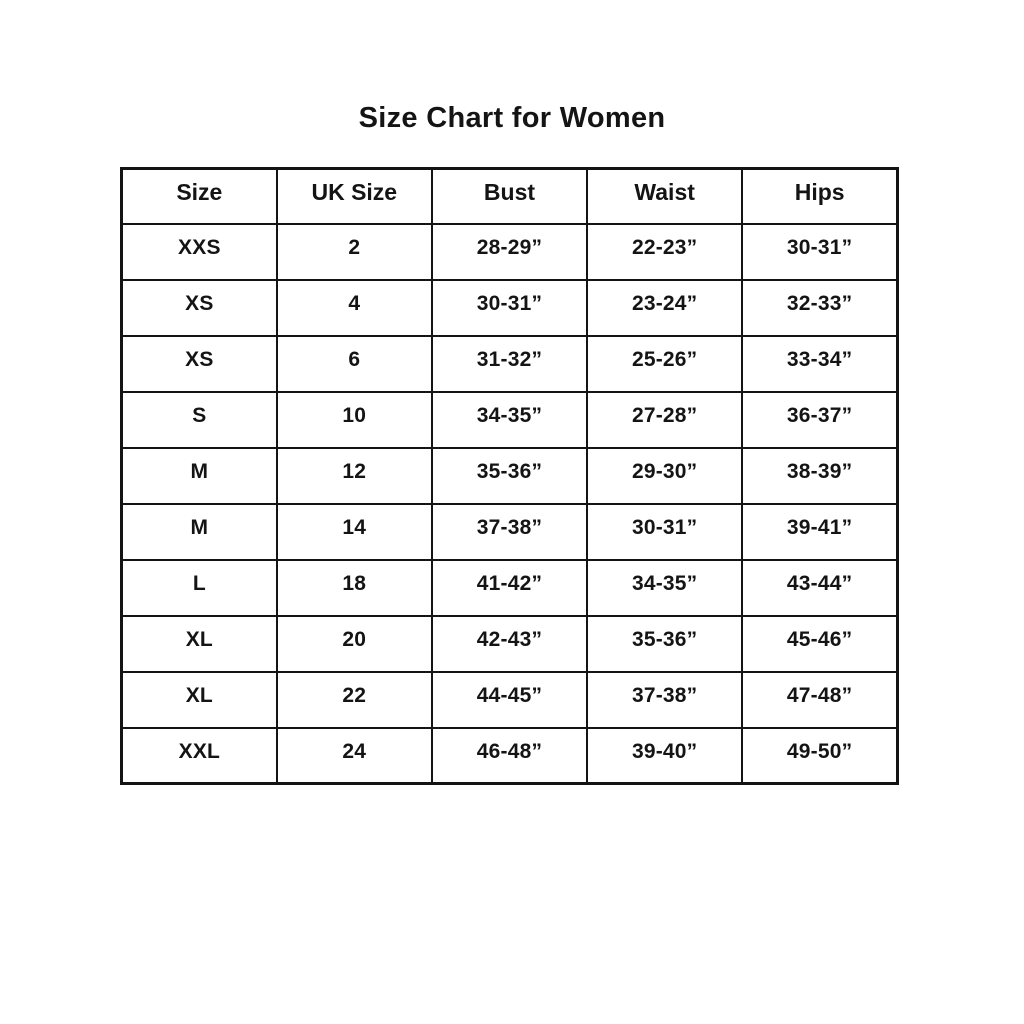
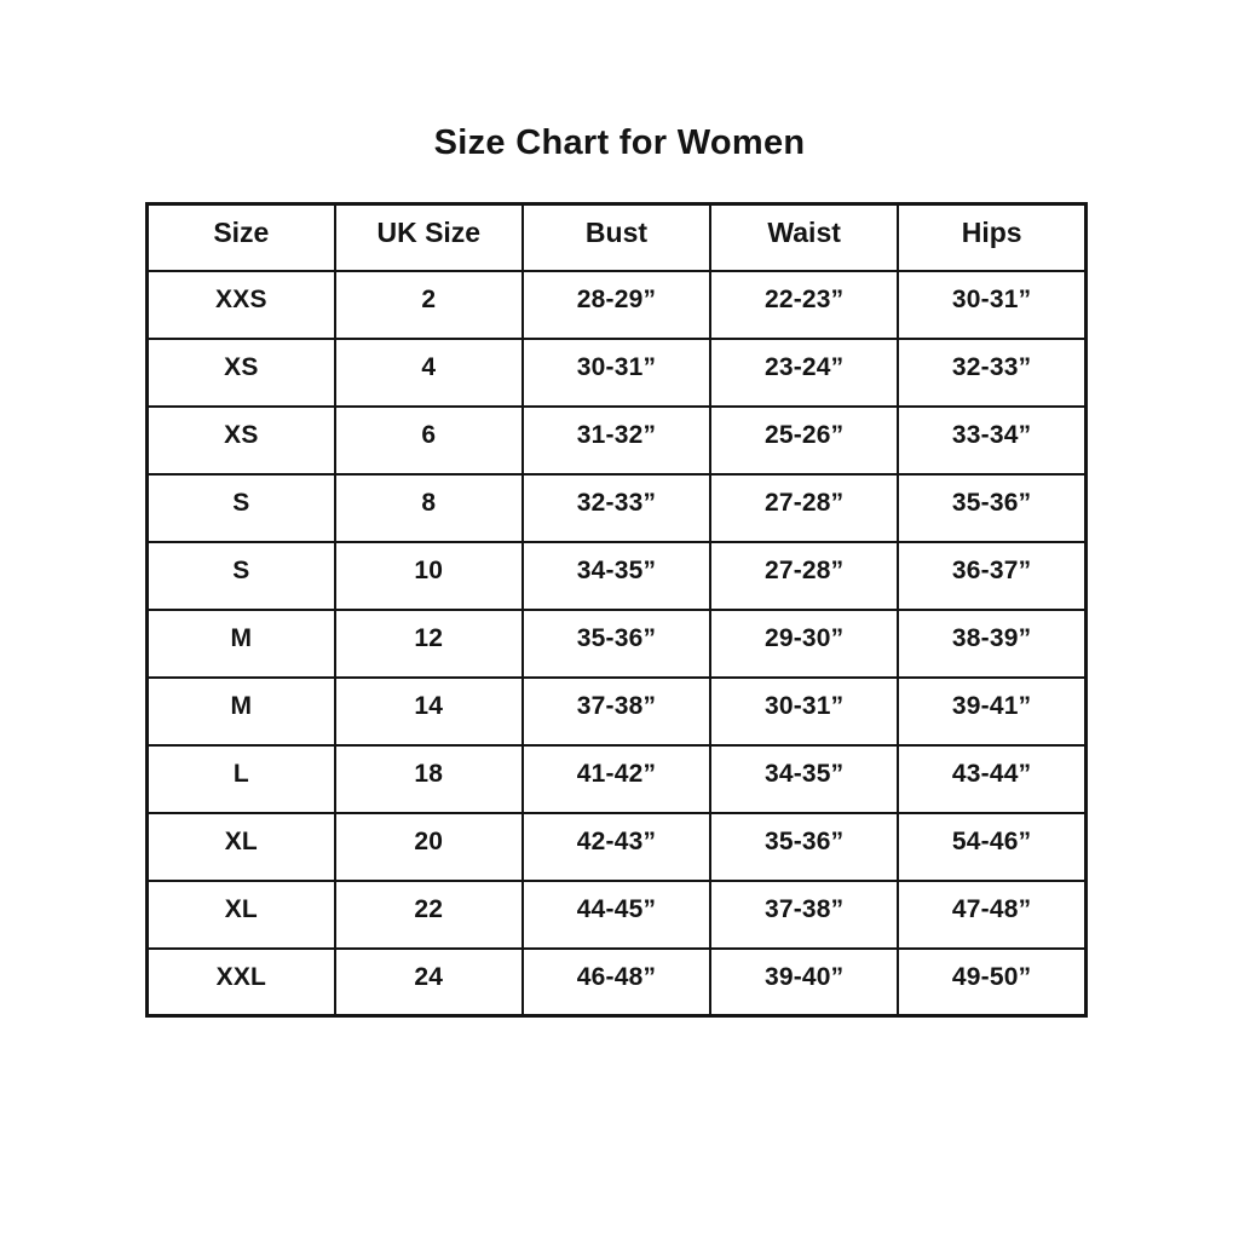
  Size Chart for Women
  Size	UK Size	Bust	Waist	Hips
  XXS	2	28-29”	22-23”	30-31”
  XS	4	30-31”	23-24”	32-33”
  XS	6	31-32”	25-26”	33-34”
+ S	8	32-33”	27-28”	35-36”
  S	10	34-35”	27-28”	36-37”
  M	12	35-36”	29-30”	38-39”
  M	14	37-38”	30-31”	39-41”
  L	18	41-42”	34-35”	43-44”
- XL	20	42-43”	35-36”	45-46”
+ XL	20	42-43”	35-36”	54-46”
  XL	22	44-45”	37-38”	47-48”
  XXL	24	46-48”	39-40”	49-50”
